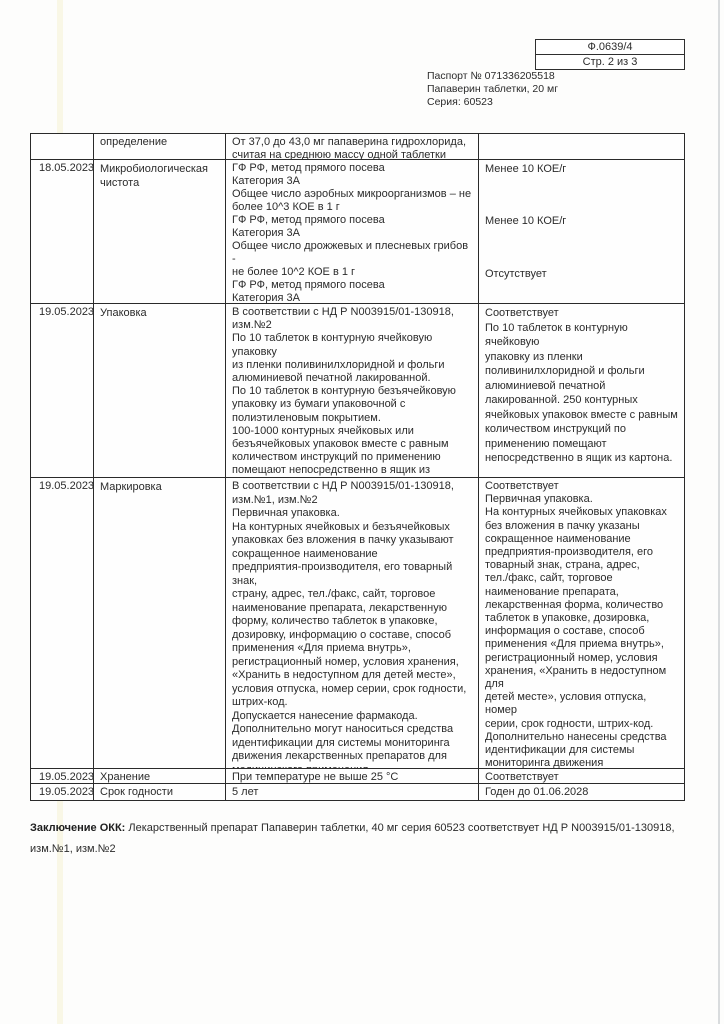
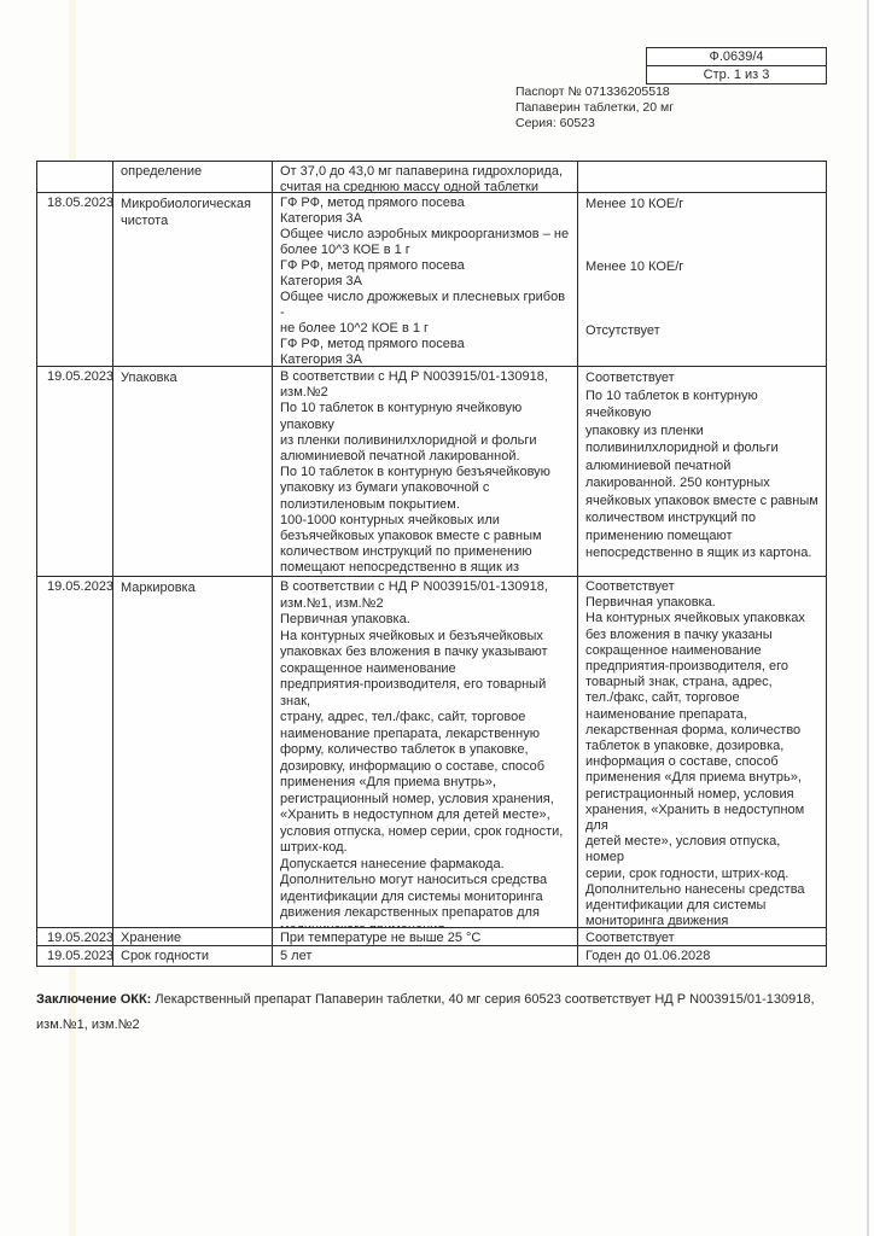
  Ф.0639/4
- Стр. 2 из 3
+ Стр. 1 из 3
  Паспорт № 071336205518
  Папаверин таблетки, 20 мг
  Серия: 60523
  определение
  От 37,0 до 43,0 мг папаверина гидрохлорида,
  считая на среднюю массу одной таблетки
  18.05.2023
  Микробиологическая
  чистота
  ГФ РФ, метод прямого посева
  Категория 3А
  Общее число аэробных микроорганизмов – не
  более 10^3 КОЕ в 1 г
  ГФ РФ, метод прямого посева
  Категория 3А
  Общее число дрожжевых и плесневых грибов -
  не более 10^2 КОЕ в 1 г
  ГФ РФ, метод прямого посева
  Категория 3А
  Менее 10 КОЕ/г
  Менее 10 КОЕ/г
  Отсутствует
  19.05.2023
  Упаковка
  В соответствии с НД Р N003915/01-130918,
  изм.№2
  По 10 таблеток в контурную ячейковую упаковку
  из пленки поливинилхлоридной и фольги
  алюминиевой печатной лакированной.
  По 10 таблеток в контурную безъячейковую
  упаковку из бумаги упаковочной с
  полиэтиленовым покрытием.
  100-1000 контурных ячейковых или
  безъячейковых упаковок вместе с равным
  количеством инструкций по применению
  помещают непосредственно в ящик из
  Соответствует
  По 10 таблеток в контурную ячейковую
  упаковку из пленки
  поливинилхлоридной и фольги
  алюминиевой печатной
  лакированной. 250 контурных
  ячейковых упаковок вместе с равным
  количеством инструкций по
  применению помещают
  непосредственно в ящик из картона.
  19.05.2023
  Маркировка
  В соответствии с НД Р N003915/01-130918,
  изм.№1, изм.№2
  Первичная упаковка.
  На контурных ячейковых и безъячейковых
  упаковках без вложения в пачку указывают
  сокращенное наименование
  предприятия-производителя, его товарный знак,
  страну, адрес, тел./факс, сайт, торговое
  наименование препарата, лекарственную
  форму, количество таблеток в упаковке,
  дозировку, информацию о составе, способ
  применения «Для приема внутрь»,
  регистрационный номер, условия хранения,
  «Хранить в недоступном для детей месте»,
  условия отпуска, номер серии, срок годности,
  штрих-код.
  Допускается нанесение фармакода.
  Дополнительно могут наноситься средства
  идентификации для системы мониторинга
  движения лекарственных препаратов для
  Соответствует
  Первичная упаковка.
  На контурных ячейковых упаковках
  без вложения в пачку указаны
  сокращенное наименование
  предприятия-производителя, его
  товарный знак, страна, адрес,
  тел./факс, сайт, торговое
  наименование препарата,
  лекарственная форма, количество
  таблеток в упаковке, дозировка,
  информация о составе, способ
  применения «Для приема внутрь»,
  регистрационный номер, условия
  хранения, «Хранить в недоступном для
  детей месте», условия отпуска, номер
  серии, срок годности, штрих-код.
  Дополнительно нанесены средства
  идентификации для системы
  19.05.2023
  Хранение
  При температуре не выше 25 °С
  Соответствует
  19.05.2023
  Срок годности
  5 лет
  Годен до 01.06.2028
  Заключение ОКК: Лекарственный препарат Папаверин таблетки, 40 мг серия 60523 соответствует НД Р N003915/01-130918,
  изм.№1, изм.№2
